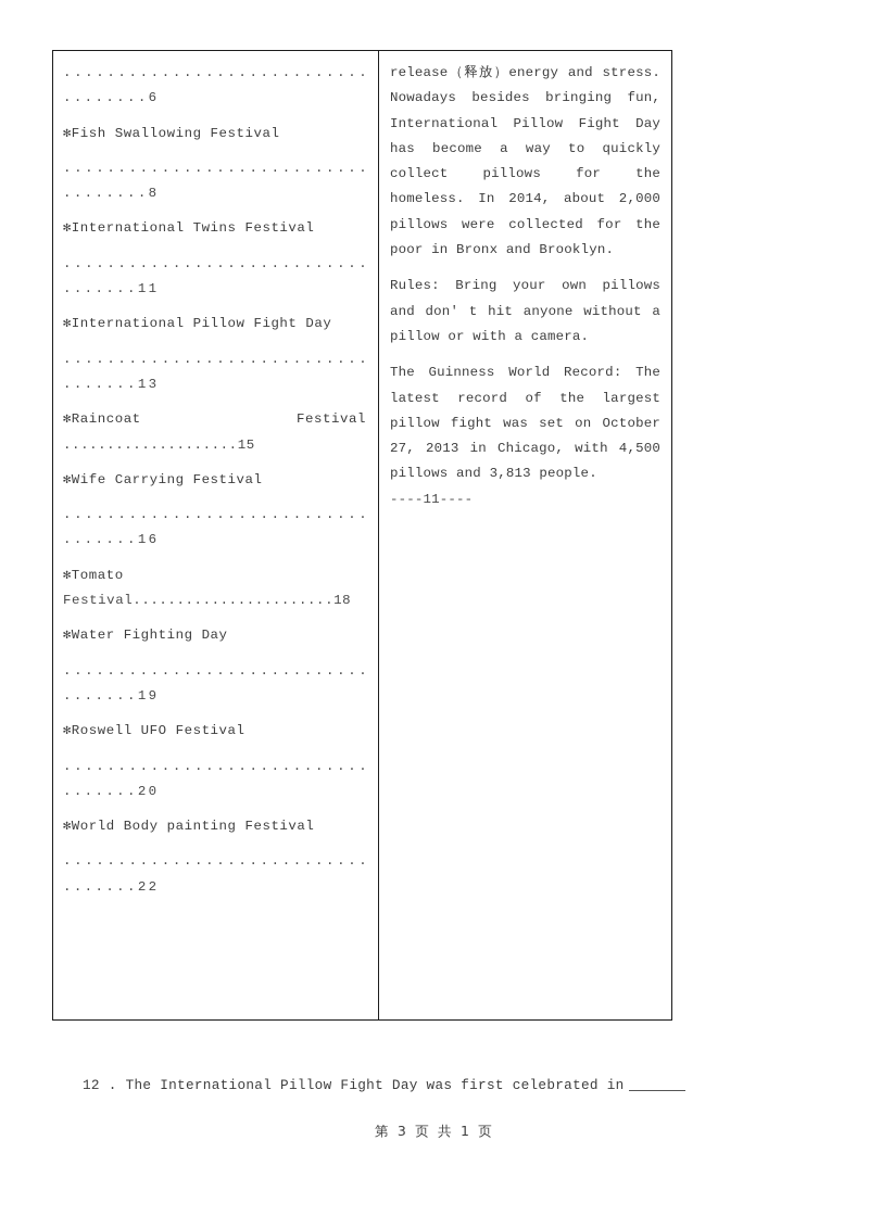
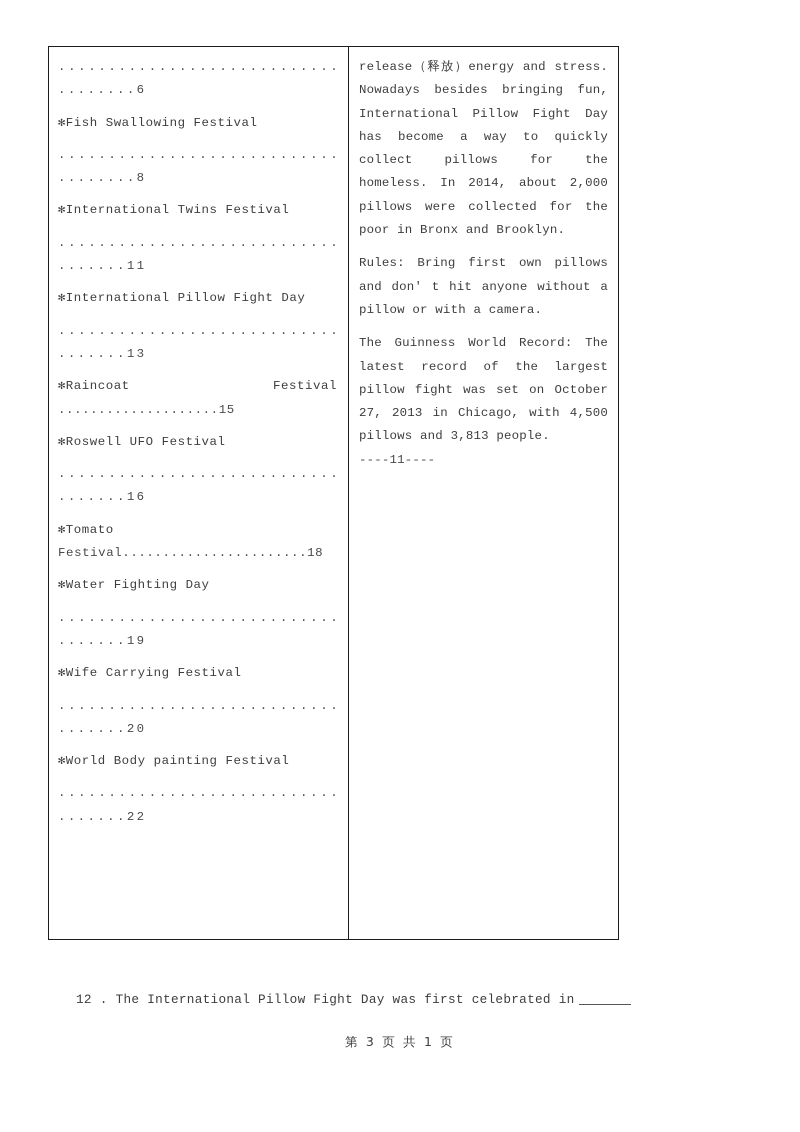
  ........6
  ✻Fish Swallowing Festival
  ........8
  ✻International Twins Festival
  .......11
  ✻International Pillow Fight Day
  .......13
  ✻Raincoat
  Festival
  ....................15
- ✻Wife Carrying Festival
+ ✻Roswell UFO Festival
  .......16
  ✻Tomato
  Festival.......................18
  ✻Water Fighting Day
  .......19
- ✻Roswell UFO Festival
+ ✻Wife Carrying Festival
  .......20
  ✻World Body painting Festival
  .......22
  release（释放）energy and stress. Nowadays besides bringing fun, International Pillow Fight Day has become a way to quickly collect pillows for the homeless. In 2014, about 2,000 pillows were collected for the poor in Bronx and Brooklyn.
- Rules: Bring your own pillows and don' t hit anyone without a pillow or with a camera.
+ Rules: Bring first own pillows and don' t hit anyone without a pillow or with a camera.
  The Guinness World Record: The latest record of the largest pillow fight was set on October 27, 2013 in Chicago, with 4,500 pillows and 3,813 people.
  ----11----
  12 . The International Pillow Fight Day was first celebrated in
  第 3 页 共 1 页
